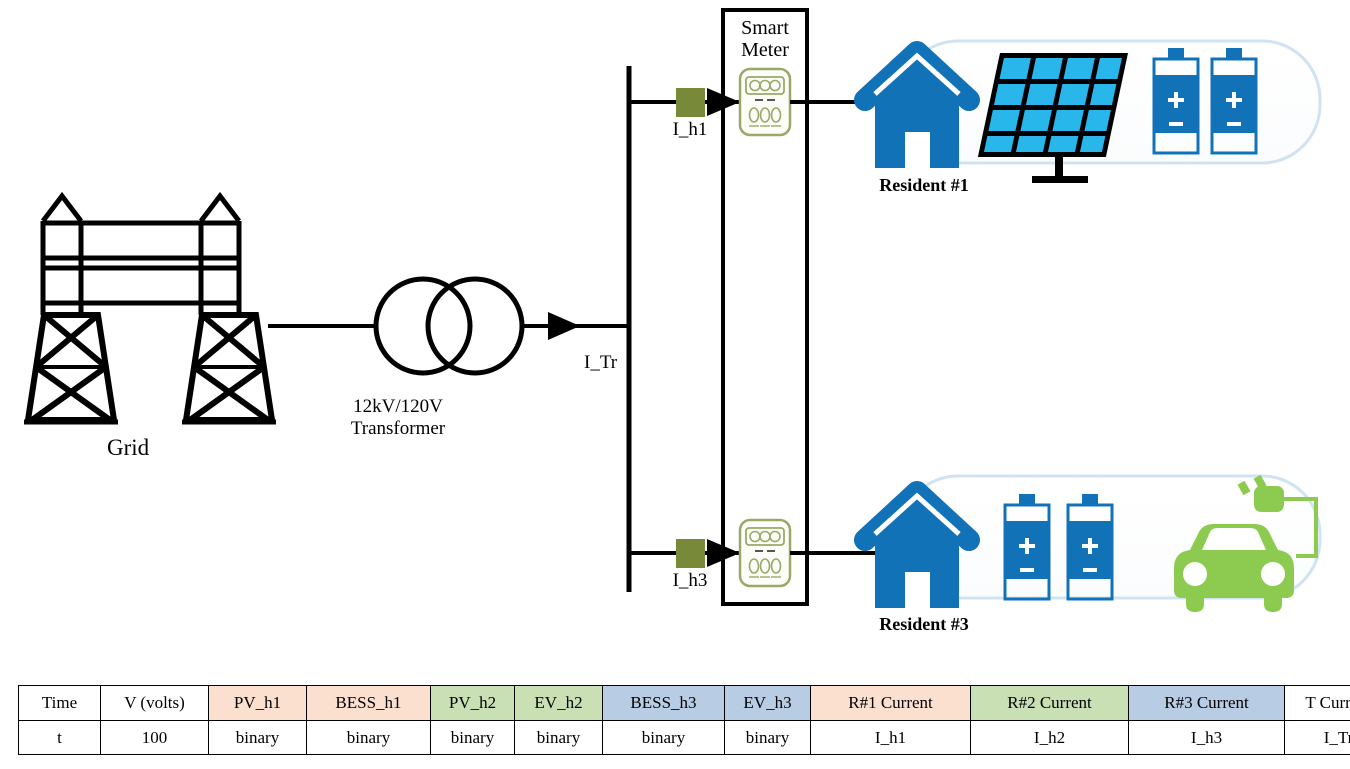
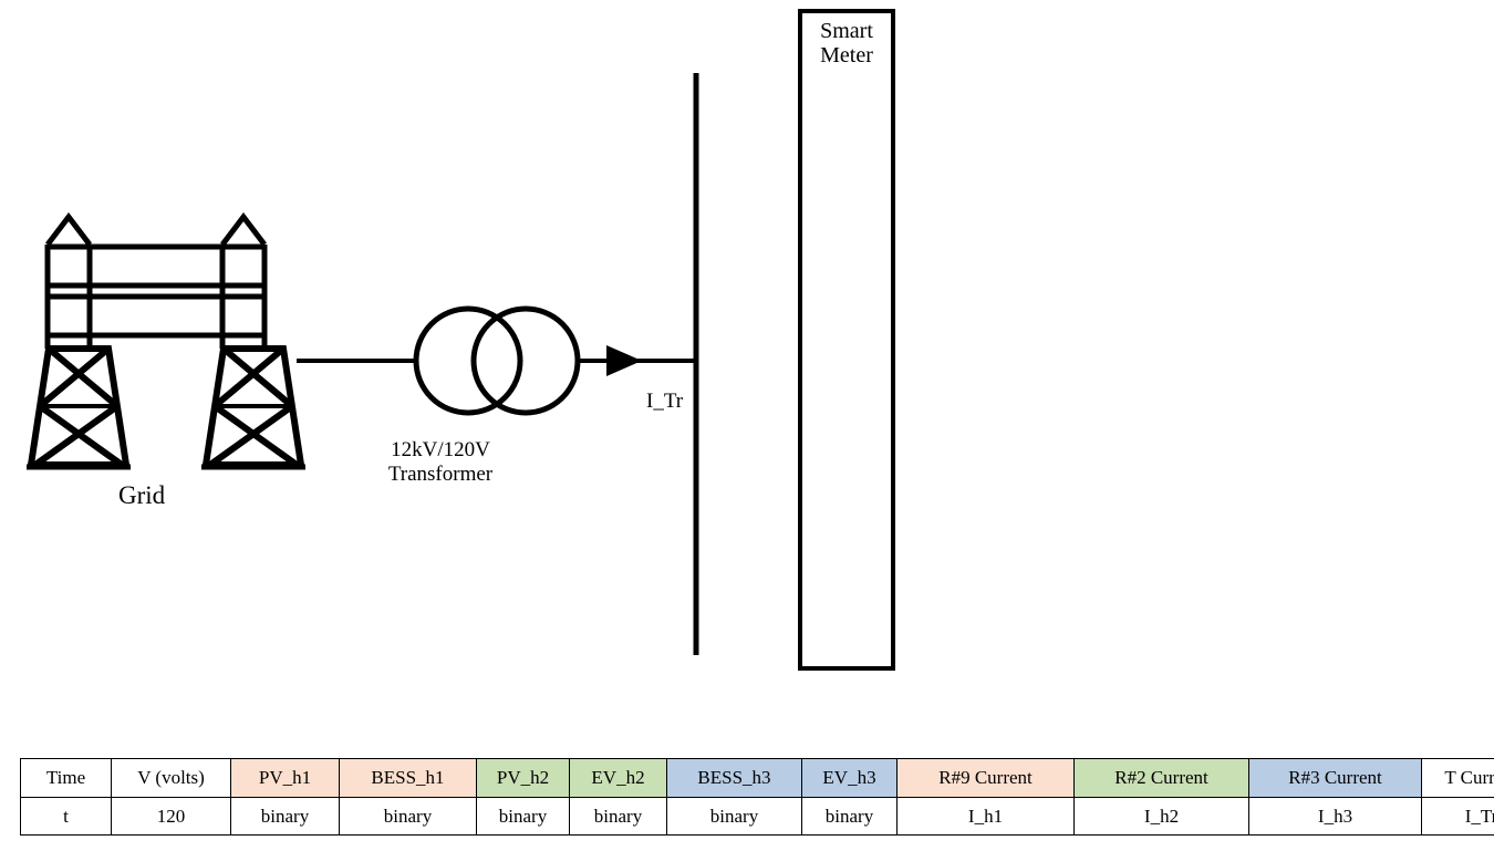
  Grid
  12kV/120V
  Transformer
  I_Tr
  Smart
  Meter
- I_h1
- Resident #1
- I_h3
- Resident #3
- Time	V (volts)	PV_h1	BESS_h1	PV_h2	EV_h2	BESS_h3	EV_h3	R#1 Current	R#2 Current	R#3 Current	T Curr
+ Time	V (volts)	PV_h1	BESS_h1	PV_h2	EV_h2	BESS_h3	EV_h3	R#9 Current	R#2 Current	R#3 Current	T Curr
- t	100	binary	binary	binary	binary	binary	binary	I_h1	I_h2	I_h3	I_T
+ t	120	binary	binary	binary	binary	binary	binary	I_h1	I_h2	I_h3	I_T
